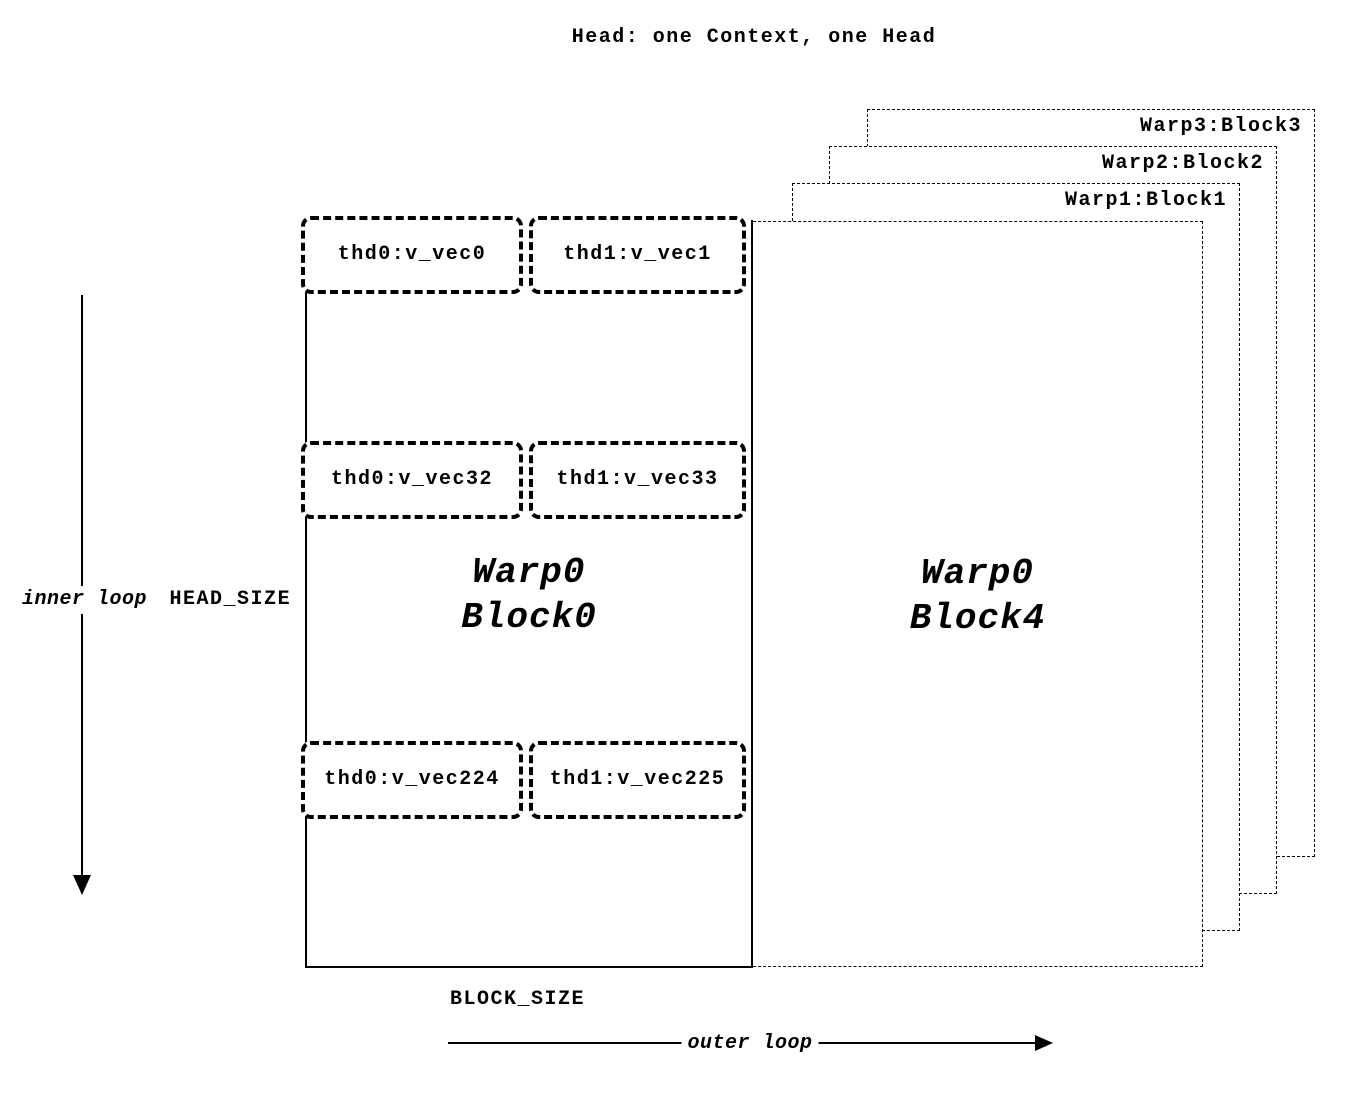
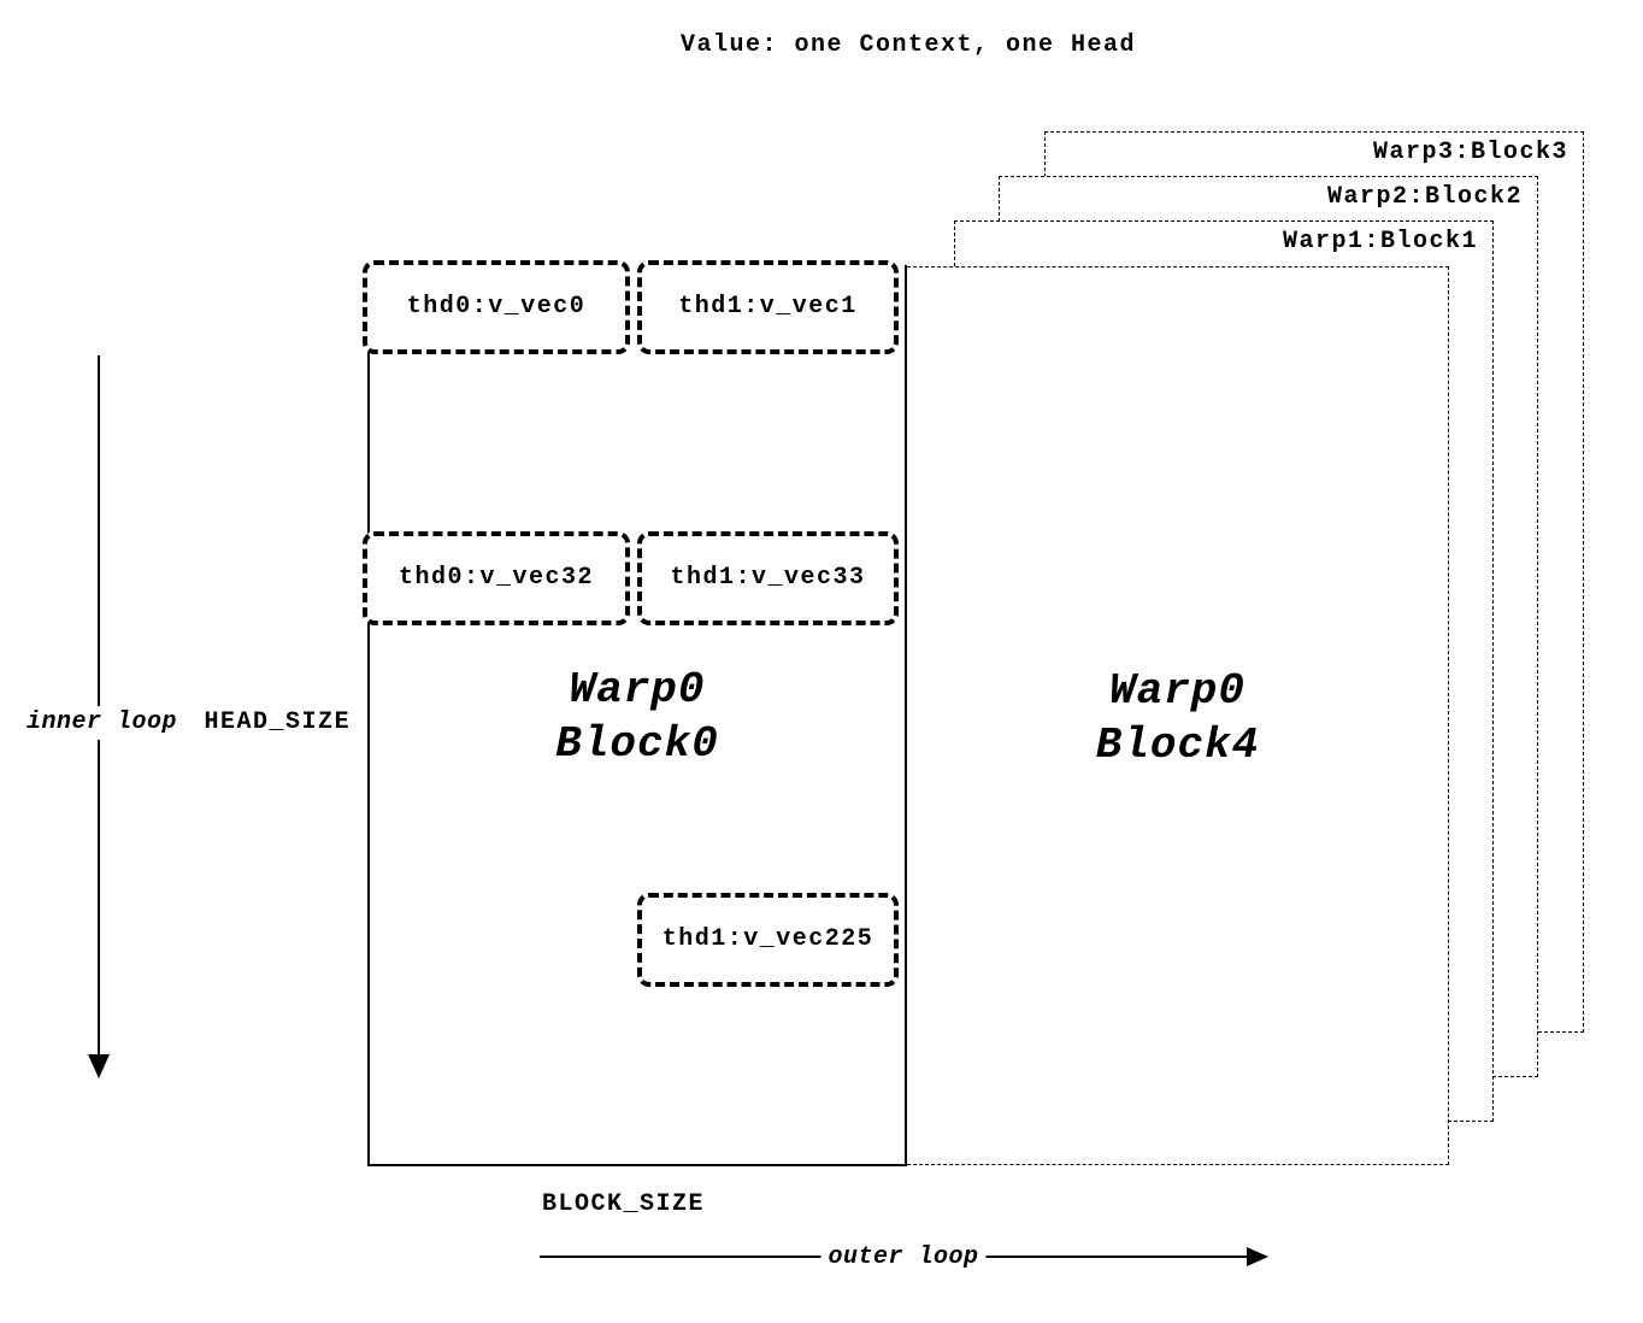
- Head: one Context, one Head
+ Value: one Context, one Head
  Warp3:Block3
  Warp2:Block2
  Warp1:Block1
  Warp0
  Block4
  Warp0
  Block0
  thd0:v_vec0
  thd1:v_vec1
  thd0:v_vec32
  thd1:v_vec33
- thd0:v_vec224
  thd1:v_vec225
  inner loop HEAD_SIZE
  BLOCK_SIZE
  outer loop
